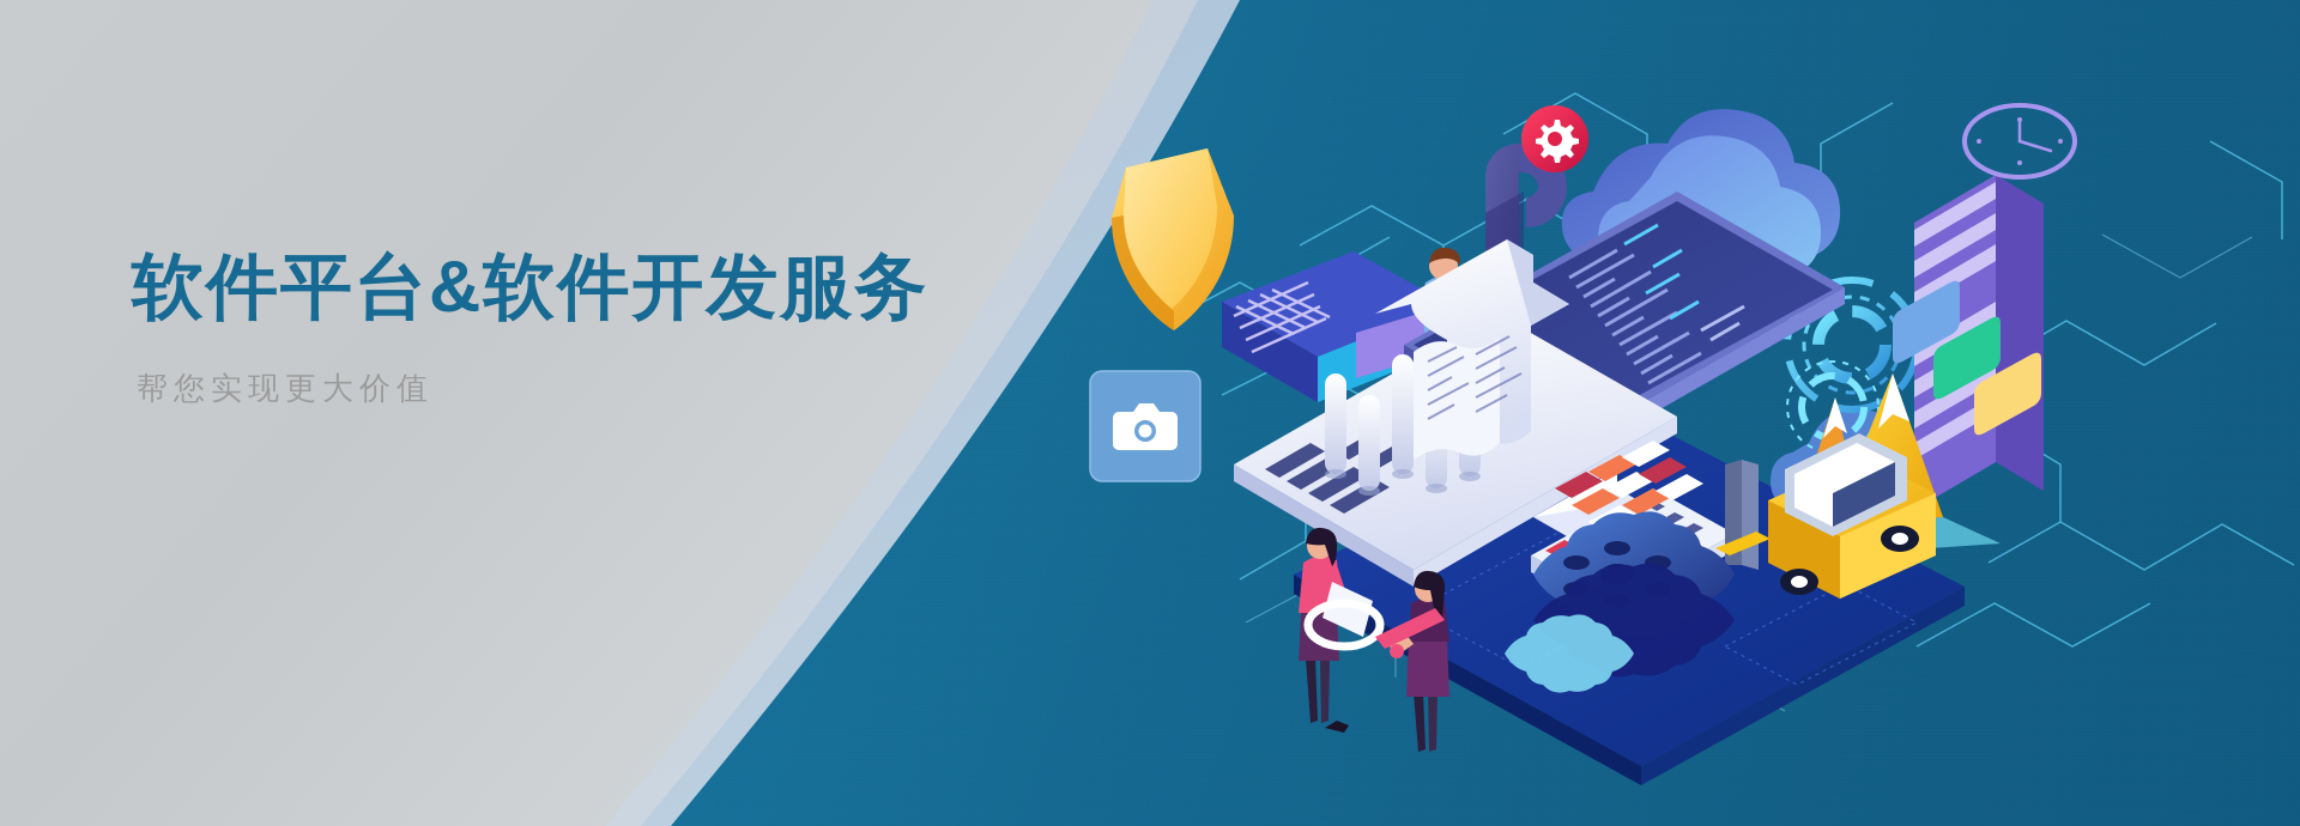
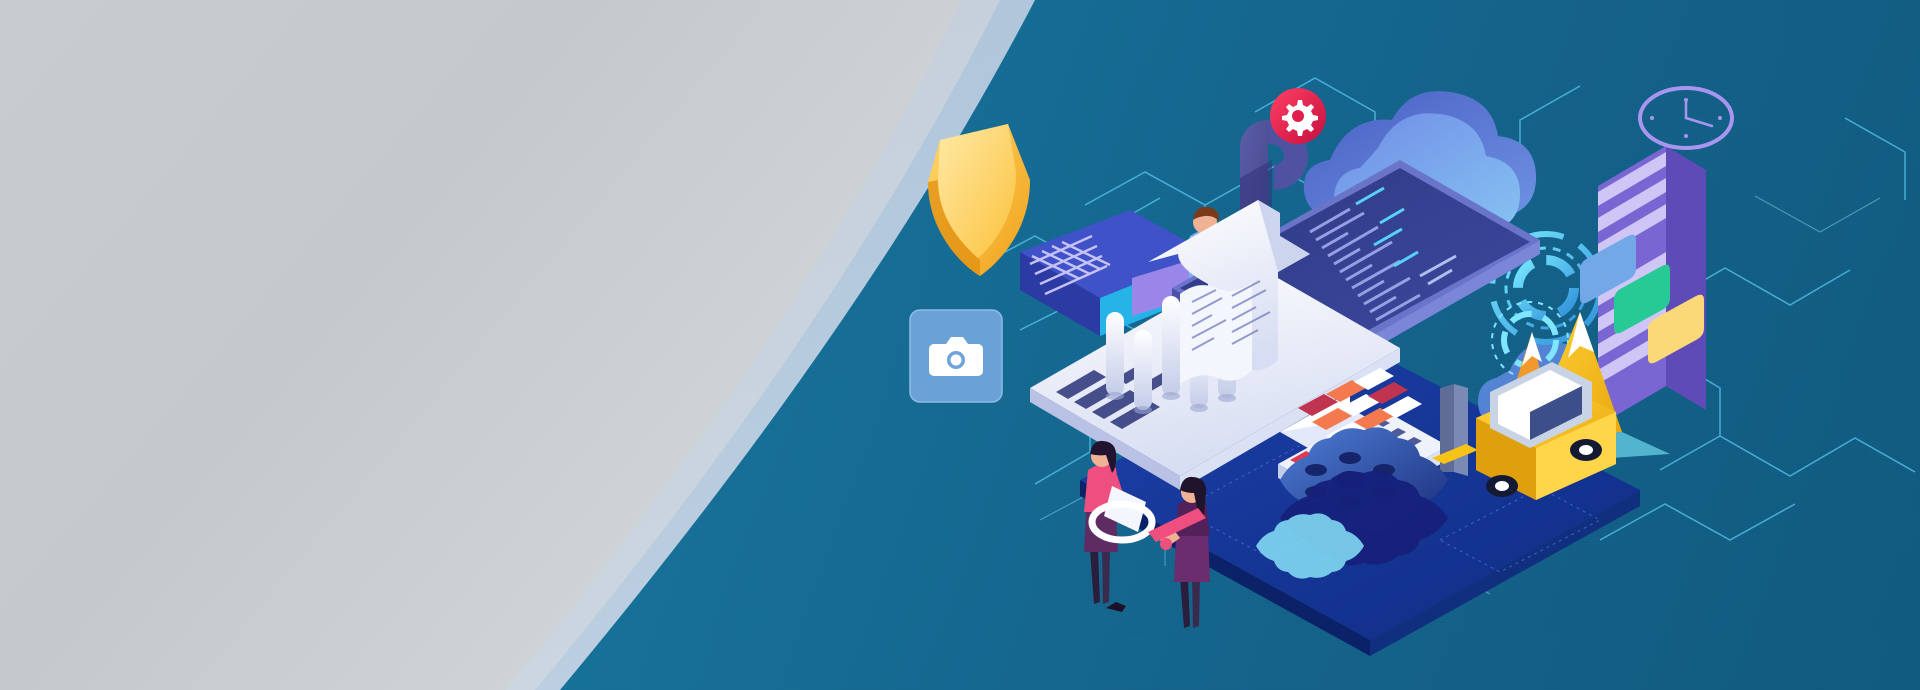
- 软件平台&软件开发服务
- 帮您实现更大价值
